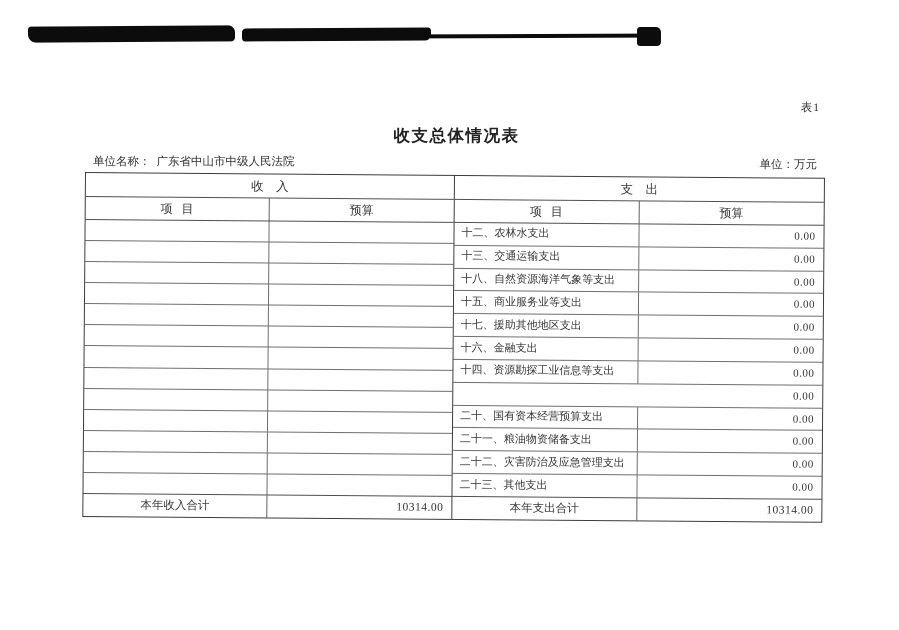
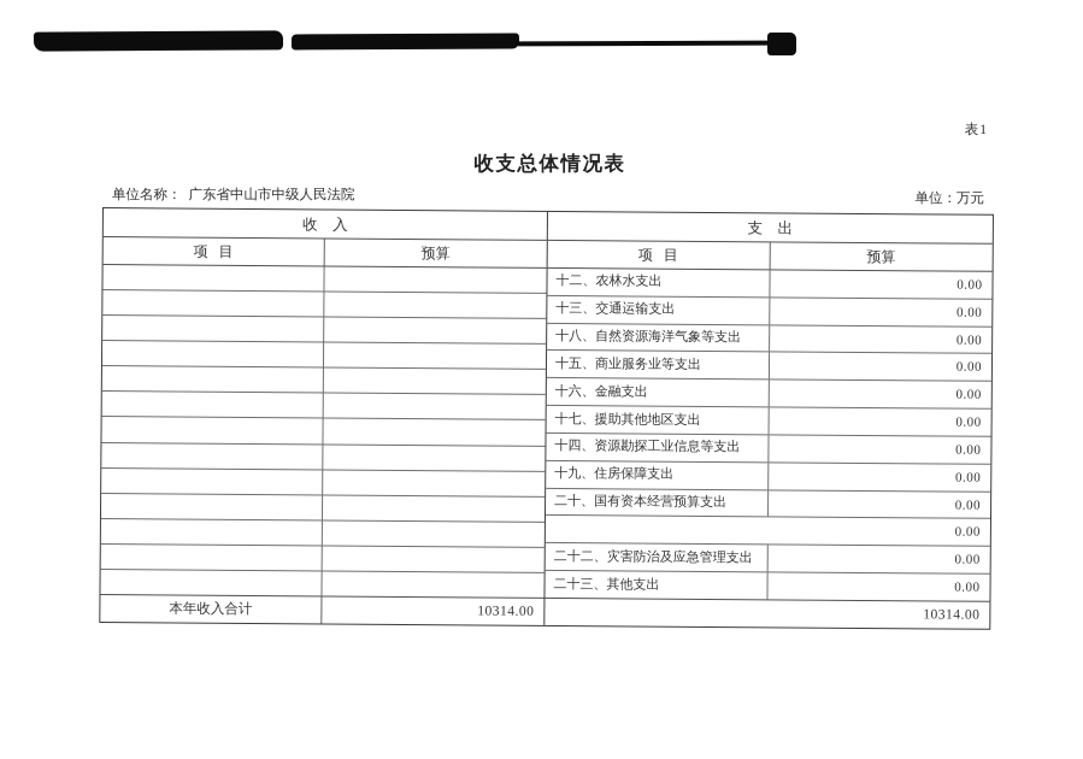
  表1
  收支总体情况表
  单位名称： 广东省中山市中级人民法院
  单位：万元
  收 入
  项 目
  预算
  本年收入合计
  10314.00
  支 出
  项 目
  预算
  十二、农林水支出
  0.00
  十三、交通运输支出
  0.00
  十八、自然资源海洋气象等支出
  0.00
  十五、商业服务业等支出
  0.00
- 十七、援助其他地区支出
+ 十六、金融支出
  0.00
- 十六、金融支出
+ 十七、援助其他地区支出
  0.00
  十四、资源勘探工业信息等支出
  0.00
+ 十九、住房保障支出
  0.00
  二十、国有资本经营预算支出
  0.00
- 二十一、粮油物资储备支出
  0.00
  二十二、灾害防治及应急管理支出
  0.00
  二十三、其他支出
  0.00
- 本年支出合计
  10314.00
